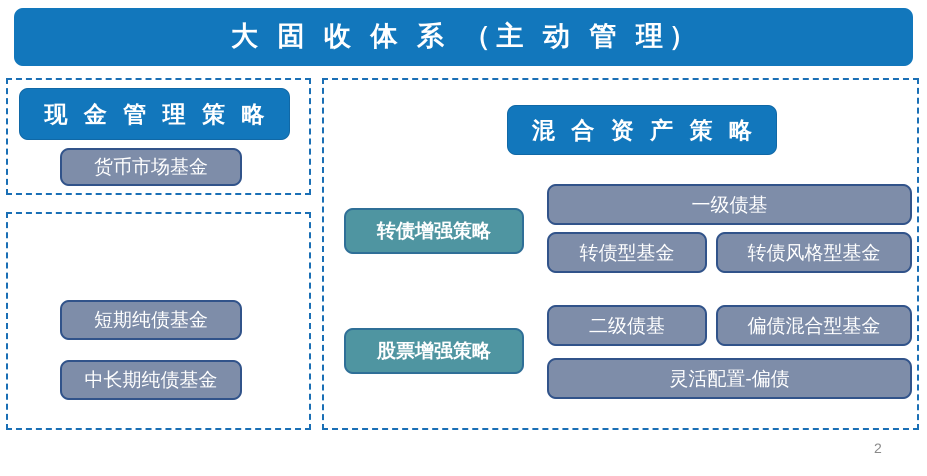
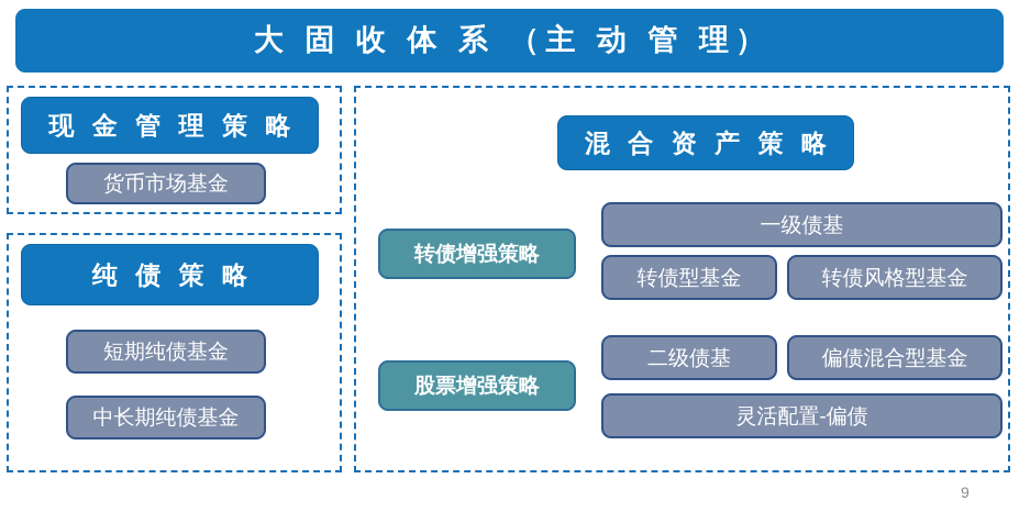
  大 固 收 体 系 （主 动 管 理）
  现 金 管 理 策 略
  货币市场基金
+ 纯 债 策 略
  短期纯债基金
  中长期纯债基金
  混 合 资 产 策 略
  转债增强策略
  股票增强策略
  一级债基
  转债型基金
  转债风格型基金
  二级债基
  偏债混合型基金
  灵活配置-偏债
- 2
+ 9
